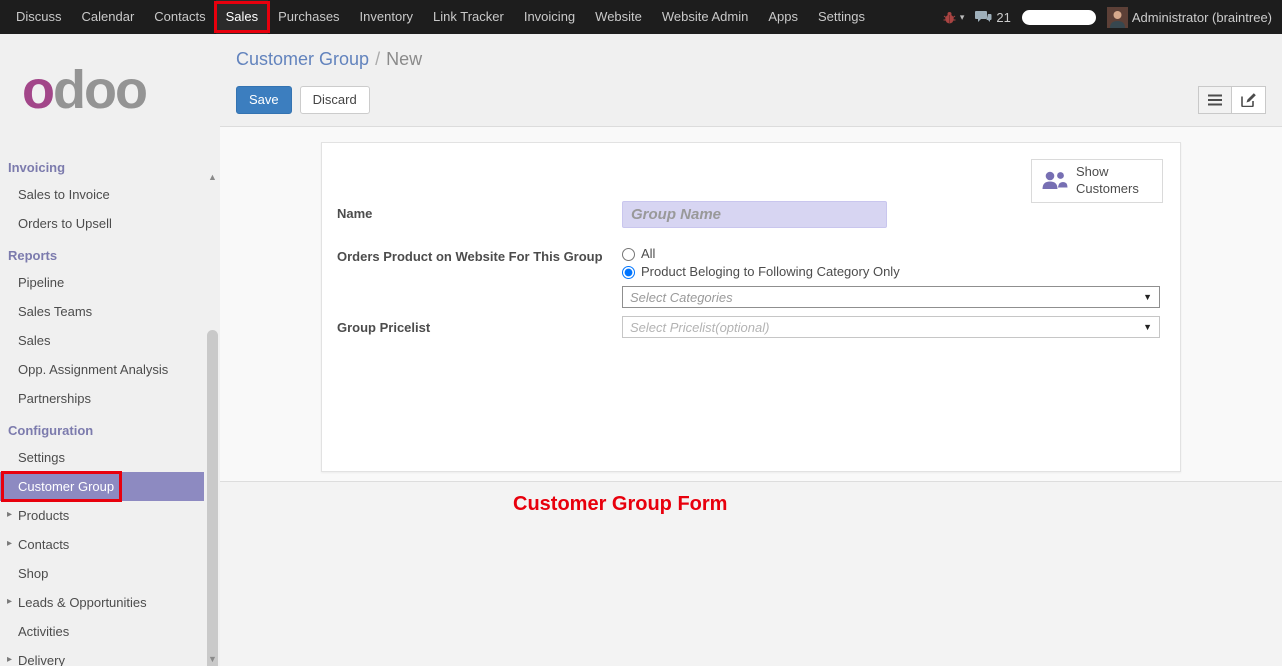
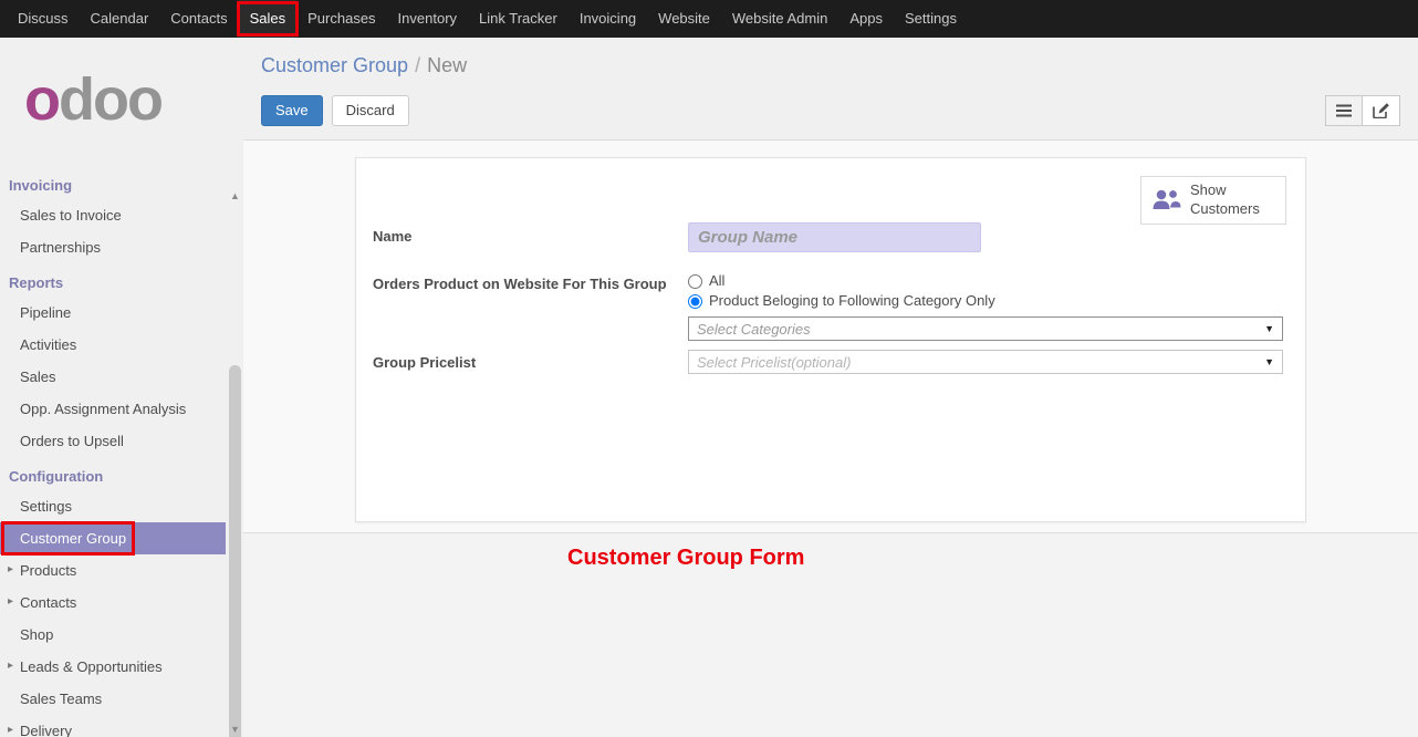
  Discuss
  Calendar
  Contacts
  Sales
  Purchases
  Inventory
  Link Tracker
  Invoicing
  Website
  Website Admin
  Apps
  Settings
- ▾
- 21
- Administrator (braintree)
  odoo
  Invoicing
  Sales to Invoice
- Orders to Upsell
+ Partnerships
  Reports
  Pipeline
- Sales Teams
+ Activities
  Sales
  Opp. Assignment Analysis
- Partnerships
+ Orders to Upsell
  Configuration
  Settings
  Customer Group
  ▸
  Products
  ▸
  Contacts
  Shop
  ▸
  Leads & Opportunities
- Activities
+ Sales Teams
  ▸
  Delivery
  ▲
  ▼
  Customer Group / New
  Save
  Discard
  Show Customers
  Name
  Group Name
  Orders Product on Website For This Group
  All
  Product Beloging to Following Category Only
  Select Categories
  ▼
  Group Pricelist
  Select Pricelist(optional)
  ▼
  Customer Group Form
